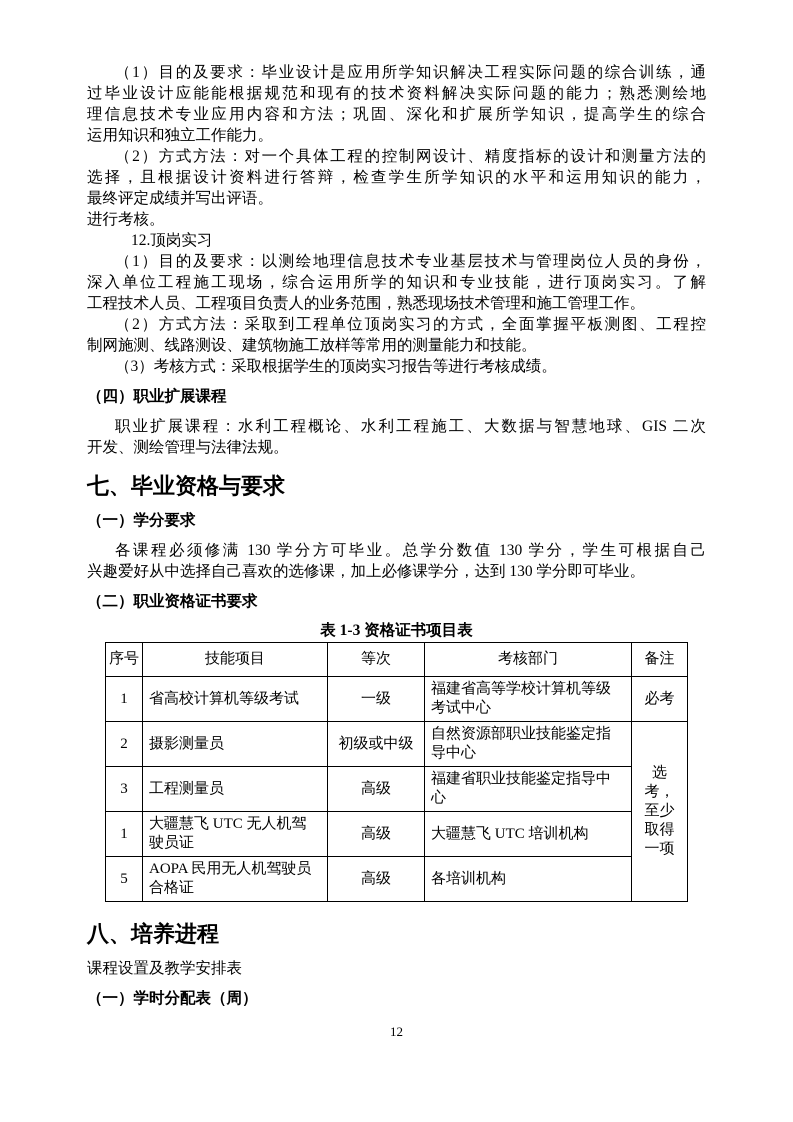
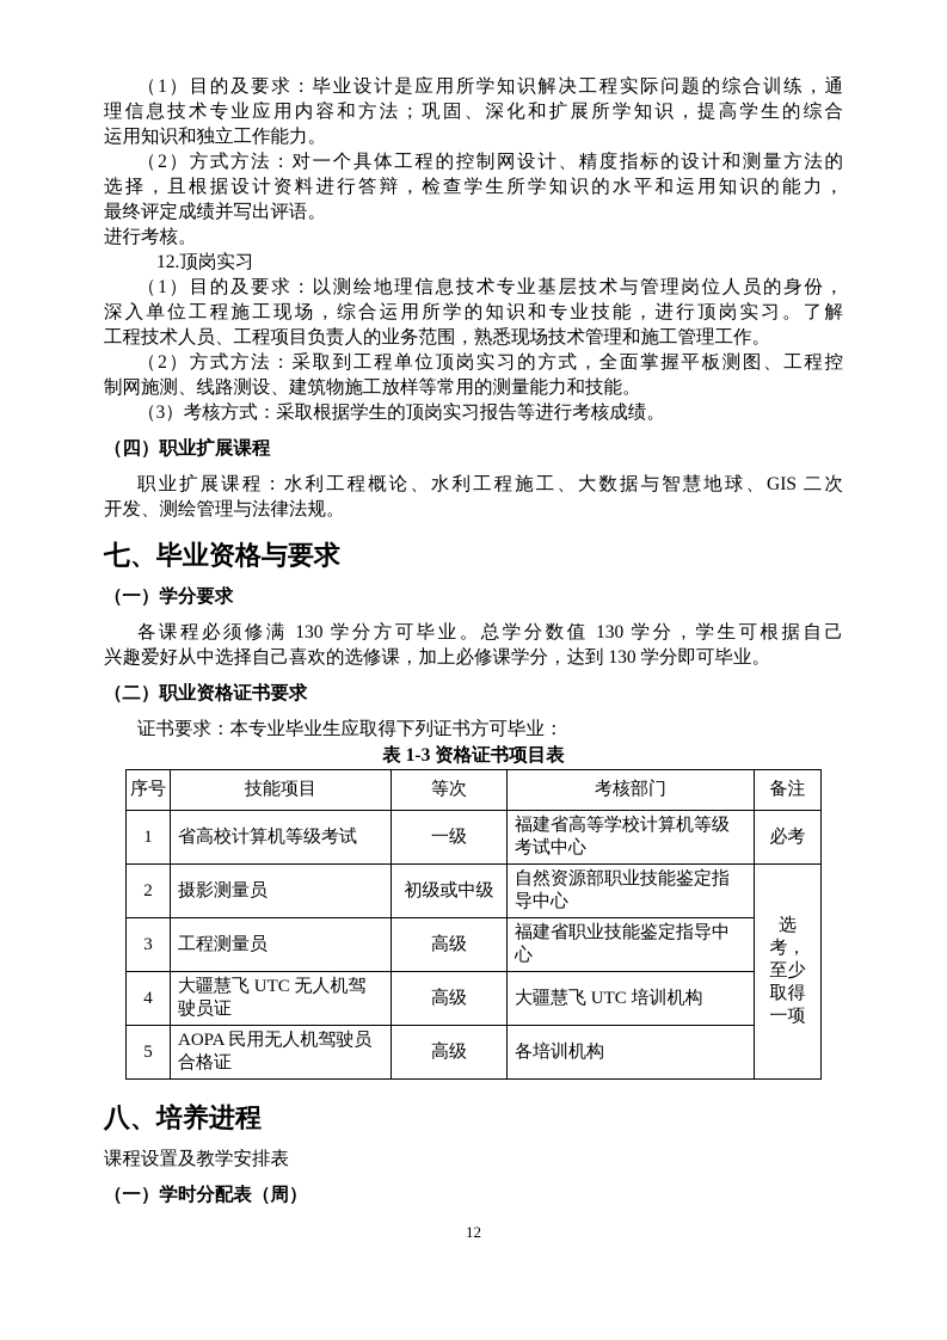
  （1）目的及要求：毕业设计是应用所学知识解决工程实际问题的综合训练，通
- 过毕业设计应能能根据规范和现有的技术资料解决实际问题的能力；熟悉测绘地
  理信息技术专业应用内容和方法；巩固、深化和扩展所学知识，提高学生的综合
  运用知识和独立工作能力。
  （2）方式方法：对一个具体工程的控制网设计、精度指标的设计和测量方法的
  选择，且根据设计资料进行答辩，检查学生所学知识的水平和运用知识的能力，
  最终评定成绩并写出评语。
  进行考核。
  12.顶岗实习
  （1）目的及要求：以测绘地理信息技术专业基层技术与管理岗位人员的身份，
  深入单位工程施工现场，综合运用所学的知识和专业技能，进行顶岗实习。了解
  工程技术人员、工程项目负责人的业务范围，熟悉现场技术管理和施工管理工作。
  （2）方式方法：采取到工程单位顶岗实习的方式，全面掌握平板测图、工程控
  制网施测、线路测设、建筑物施工放样等常用的测量能力和技能。
  （3）考核方式：采取根据学生的顶岗实习报告等进行考核成绩。
  （四）职业扩展课程
  职业扩展课程：水利工程概论、水利工程施工、大数据与智慧地球、GIS 二次
  开发、测绘管理与法律法规。
  七、毕业资格与要求
  （一）学分要求
  各课程必须修满 130 学分方可毕业。总学分数值 130 学分，学生可根据自己
  兴趣爱好从中选择自己喜欢的选修课，加上必修课学分，达到 130 学分即可毕业。
  （二）职业资格证书要求
+ 证书要求：本专业毕业生应取得下列证书方可毕业：
  表 1-3 资格证书项目表
  序号	技能项目	等次	考核部门	备注
  1	省高校计算机等级考试	一级	福建省高等学校计算机等级考试中心	必考
  2	摄影测量员	初级或中级	自然资源部职业技能鉴定指导中心	选考，至少取得一项
  3	工程测量员	高级	福建省职业技能鉴定指导中心
- 1	大疆慧飞 UTC 无人机驾驶员证	高级	大疆慧飞 UTC 培训机构
+ 4	大疆慧飞 UTC 无人机驾驶员证	高级	大疆慧飞 UTC 培训机构
  5	AOPA 民用无人机驾驶员合格证	高级	各培训机构
  八、培养进程
  课程设置及教学安排表
  （一）学时分配表（周）
  12
